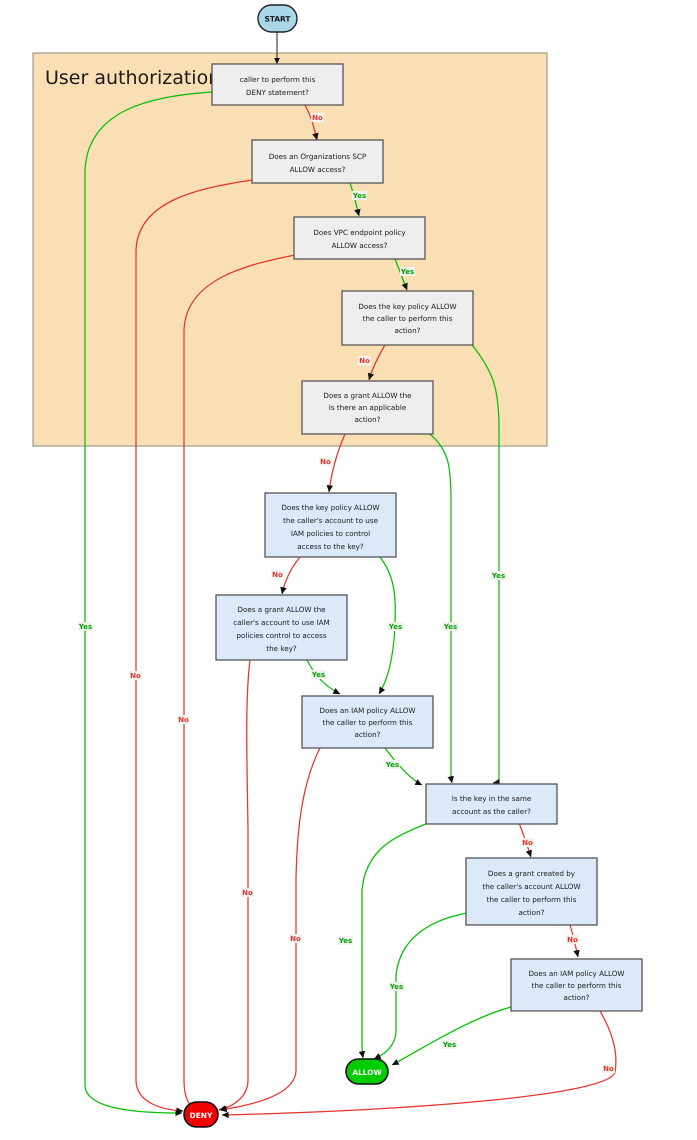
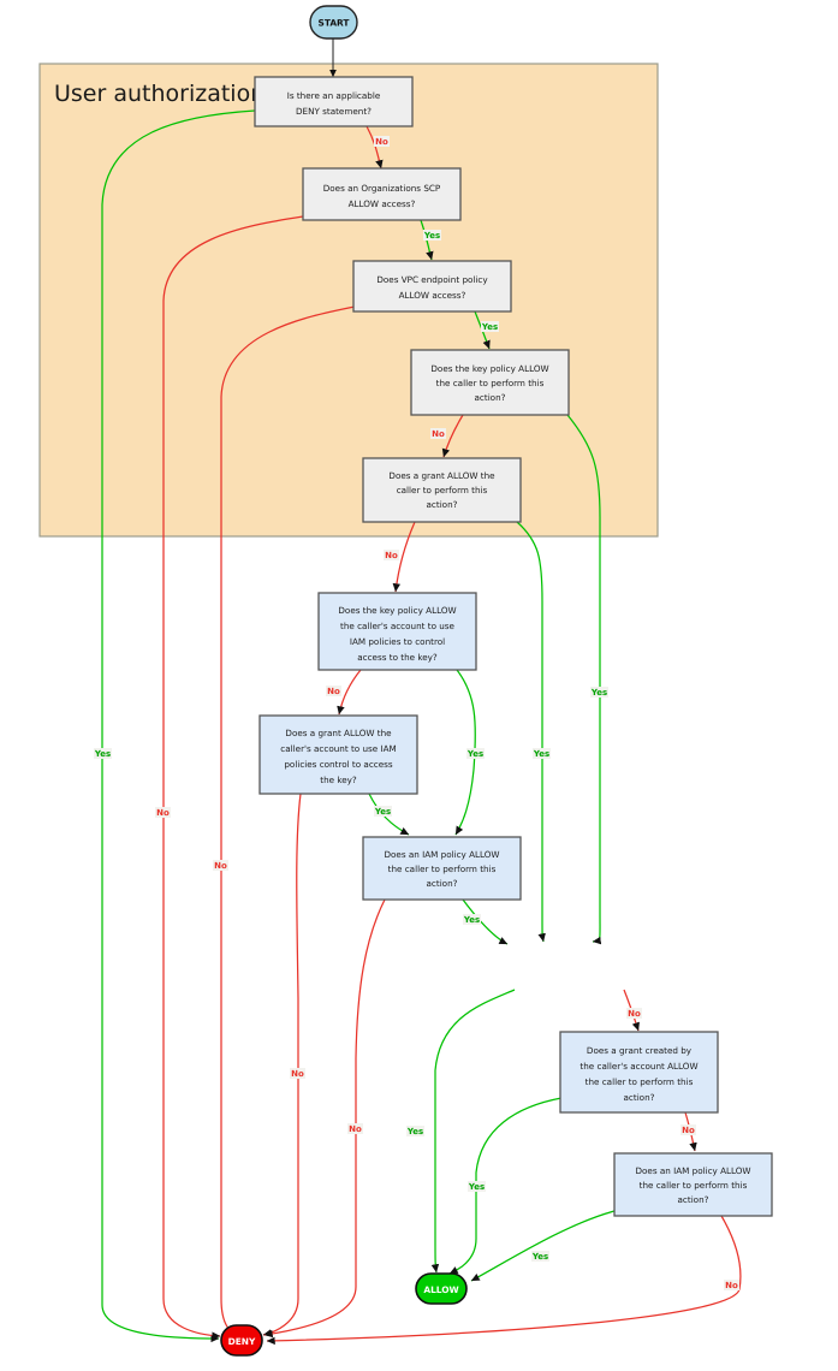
  User authorizatio
  No
  Yes
  Yes
  No
  No
  No
  Yes
  Yes
  Yes
  Yes
  Yes
  No
  No
  Yes
  No
  No
  No
  No
  Yes
  Yes
  Yes
  No
  START
- caller to perform this
+ Is there an applicable
  DENY statement?
  Does an Organizations SCP
  ALLOW access?
  Does VPC endpoint policy
  ALLOW access?
  Does the key policy ALLOW
  the caller to perform this
  action?
  Does a grant ALLOW the
- Is there an applicable
+ caller to perform this
  action?
  Does the key policy ALLOW
  the caller's account to use
  IAM policies to control
  access to the key?
  Does a grant ALLOW the
  caller's account to use IAM
  policies control to access
  the key?
  Does an IAM policy ALLOW
  the caller to perform this
  action?
- Is the key in the same
- account as the caller?
  Does a grant created by
  the caller's account ALLOW
  the caller to perform this
  action?
  Does an IAM policy ALLOW
  the caller to perform this
  action?
  ALLOW
  DENY
